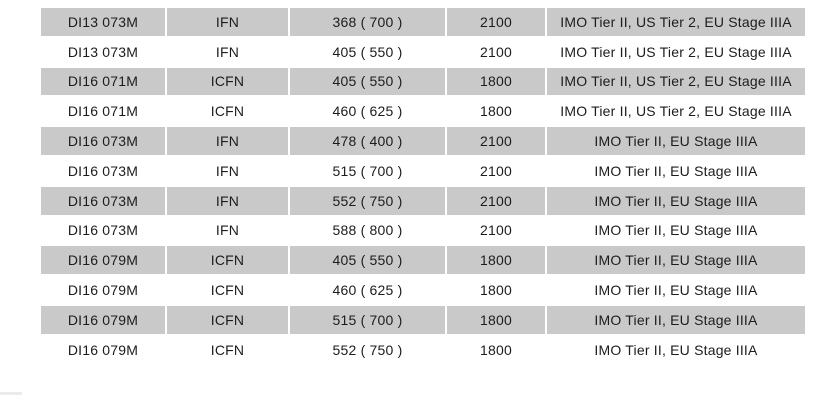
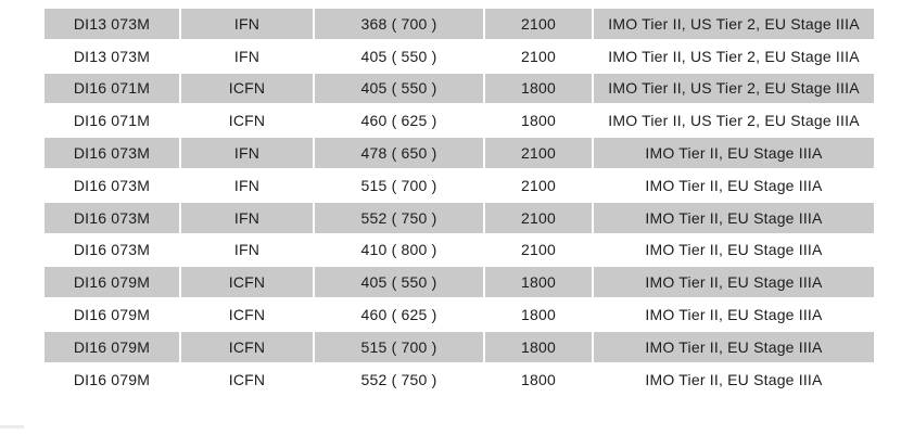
  DI13 073M
  IFN
  368 ( 700 )
  2100
  IMO Tier II, US Tier 2, EU Stage IIIA
  DI13 073M
  IFN
  405 ( 550 )
  2100
  IMO Tier II, US Tier 2, EU Stage IIIA
  DI16 071M
  ICFN
  405 ( 550 )
  1800
  IMO Tier II, US Tier 2, EU Stage IIIA
  DI16 071M
  ICFN
  460 ( 625 )
  1800
  IMO Tier II, US Tier 2, EU Stage IIIA
  DI16 073M
  IFN
- 478 ( 400 )
+ 478 ( 650 )
  2100
  IMO Tier II, EU Stage IIIA
  DI16 073M
  IFN
  515 ( 700 )
  2100
  IMO Tier II, EU Stage IIIA
  DI16 073M
  IFN
  552 ( 750 )
  2100
  IMO Tier II, EU Stage IIIA
  DI16 073M
  IFN
- 588 ( 800 )
+ 410 ( 800 )
  2100
  IMO Tier II, EU Stage IIIA
  DI16 079M
  ICFN
  405 ( 550 )
  1800
  IMO Tier II, EU Stage IIIA
  DI16 079M
  ICFN
  460 ( 625 )
  1800
  IMO Tier II, EU Stage IIIA
  DI16 079M
  ICFN
  515 ( 700 )
  1800
  IMO Tier II, EU Stage IIIA
  DI16 079M
  ICFN
  552 ( 750 )
  1800
  IMO Tier II, EU Stage IIIA
